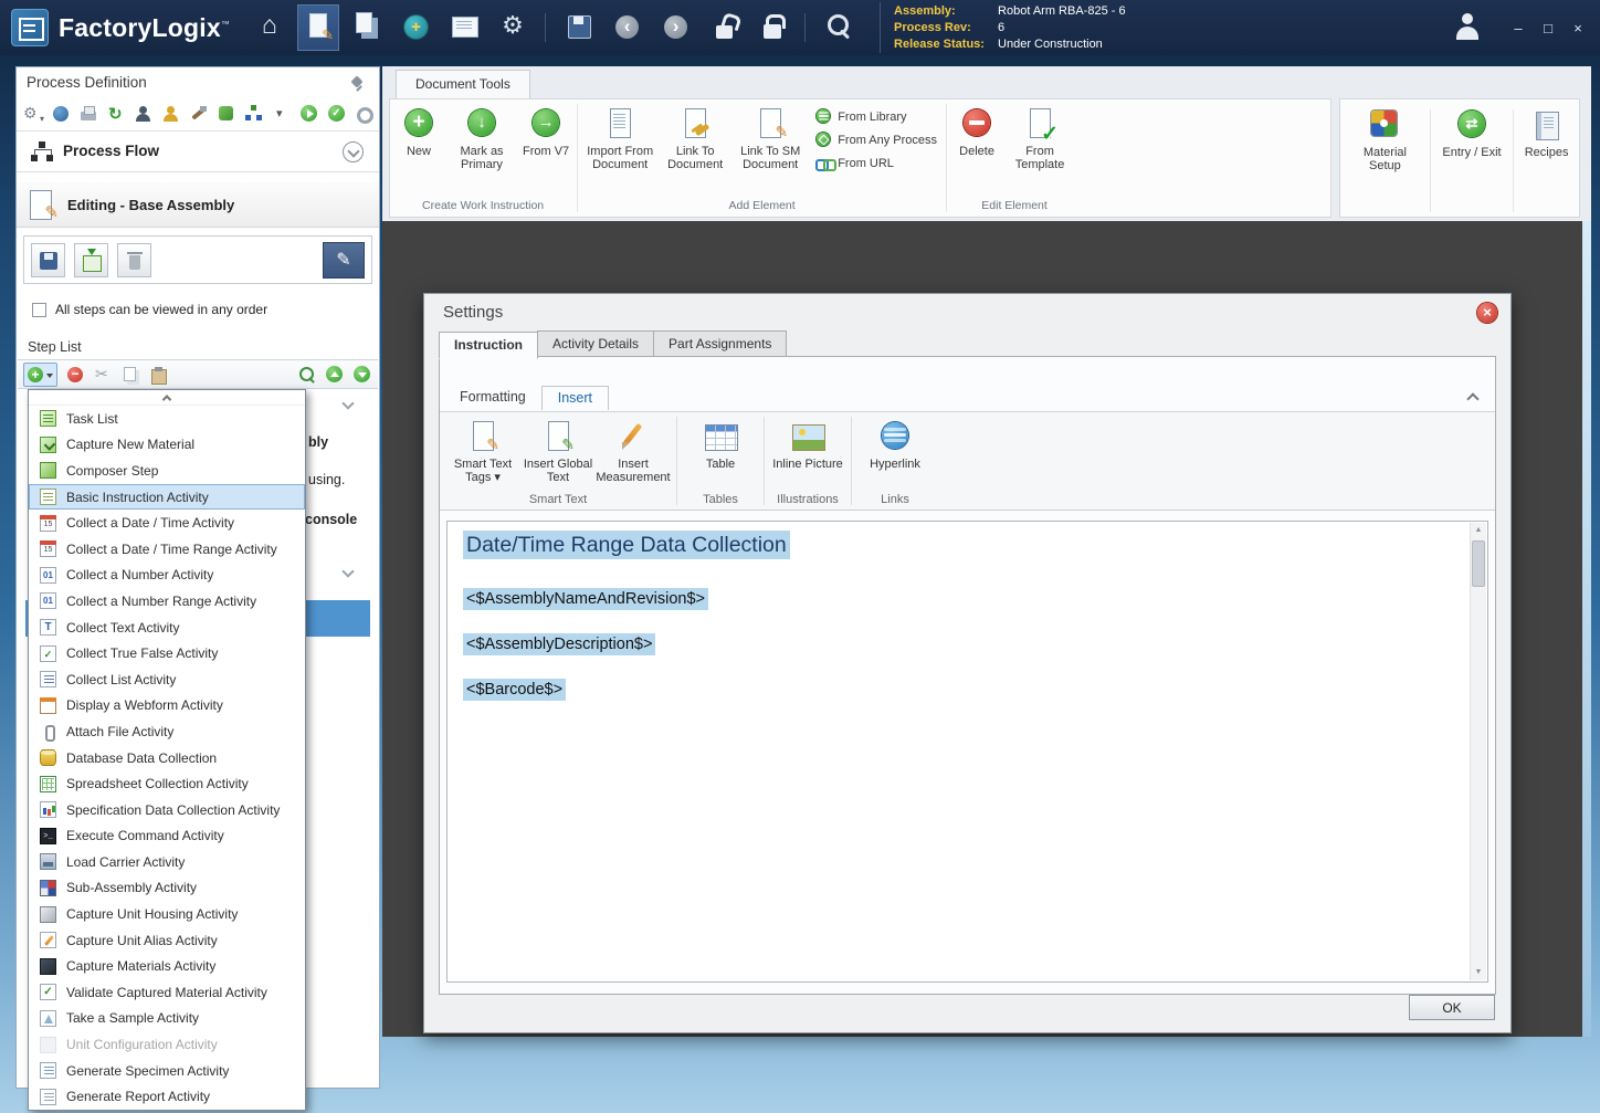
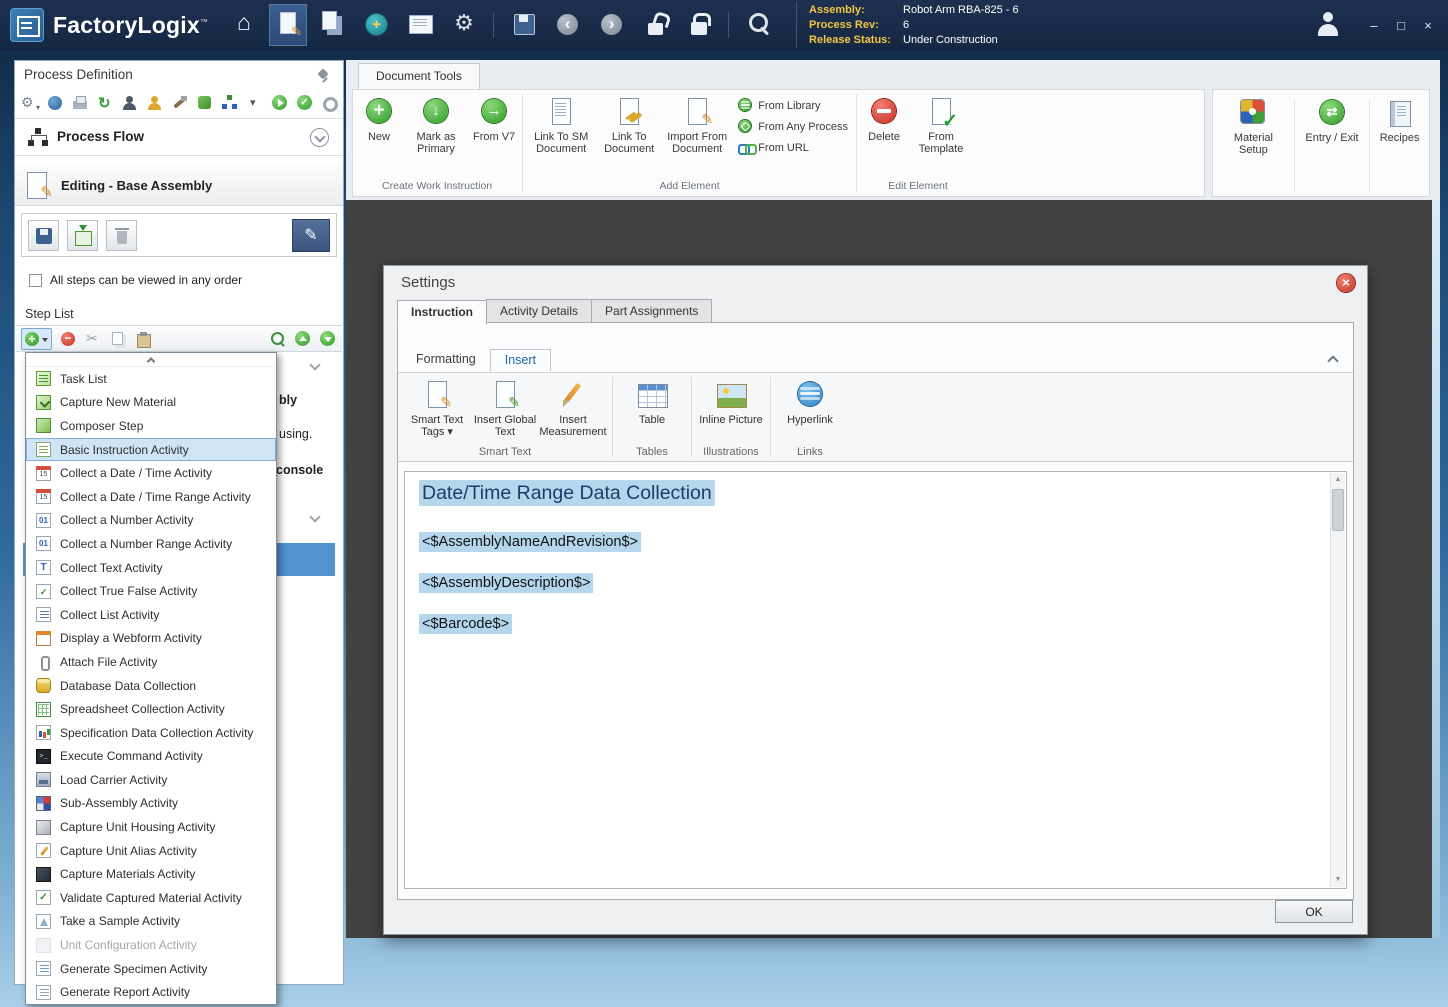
  FactoryLogix™
  Assembly:
  Robot Arm RBA-825 - 6
  Process Rev:
  6
  Release Status:
  Under Construction
  –
  □
  ×
  Process Definition
  Process Flow
  Editing - Base Assembly
  All steps can be viewed in any order
  Step List
  bly
  using.
  console
  Document Tools
  New
  Mark as Primary
  From V7
  Create Work Instruction
- Import From Document
+ Link To SM Document
  Link To Document
- Link To SM Document
+ Import From Document
  From Library
  From Any Process
  From URL
  Add Element
  Delete
  From Template
  Edit Element
  Material Setup
  Entry / Exit
  Recipes
  Settings
  Instruction
  Activity Details
  Part Assignments
  Formatting
  Insert
  Smart Text Tags ▾
  Insert Global Text
  Insert Measurement
  Smart Text
  Table
  Tables
  Inline Picture
  Illustrations
  Hyperlink
  Links
  Date/Time Range Data Collection
  <$AssemblyNameAndRevision$>
  <$AssemblyDescription$>
  <$Barcode$>
  OK
  Task List
  Capture New Material
  Composer Step
  Basic Instruction Activity
  Collect a Date / Time Activity
  Collect a Date / Time Range Activity
  Collect a Number Activity
  Collect a Number Range Activity
  Collect Text Activity
  Collect True False Activity
  Collect List Activity
  Display a Webform Activity
  Attach File Activity
  Database Data Collection
  Spreadsheet Collection Activity
  Specification Data Collection Activity
  Execute Command Activity
  Load Carrier Activity
  Sub-Assembly Activity
  Capture Unit Housing Activity
  Capture Unit Alias Activity
  Capture Materials Activity
  Validate Captured Material Activity
  Take a Sample Activity
  Unit Configuration Activity
  Generate Specimen Activity
  Generate Report Activity
